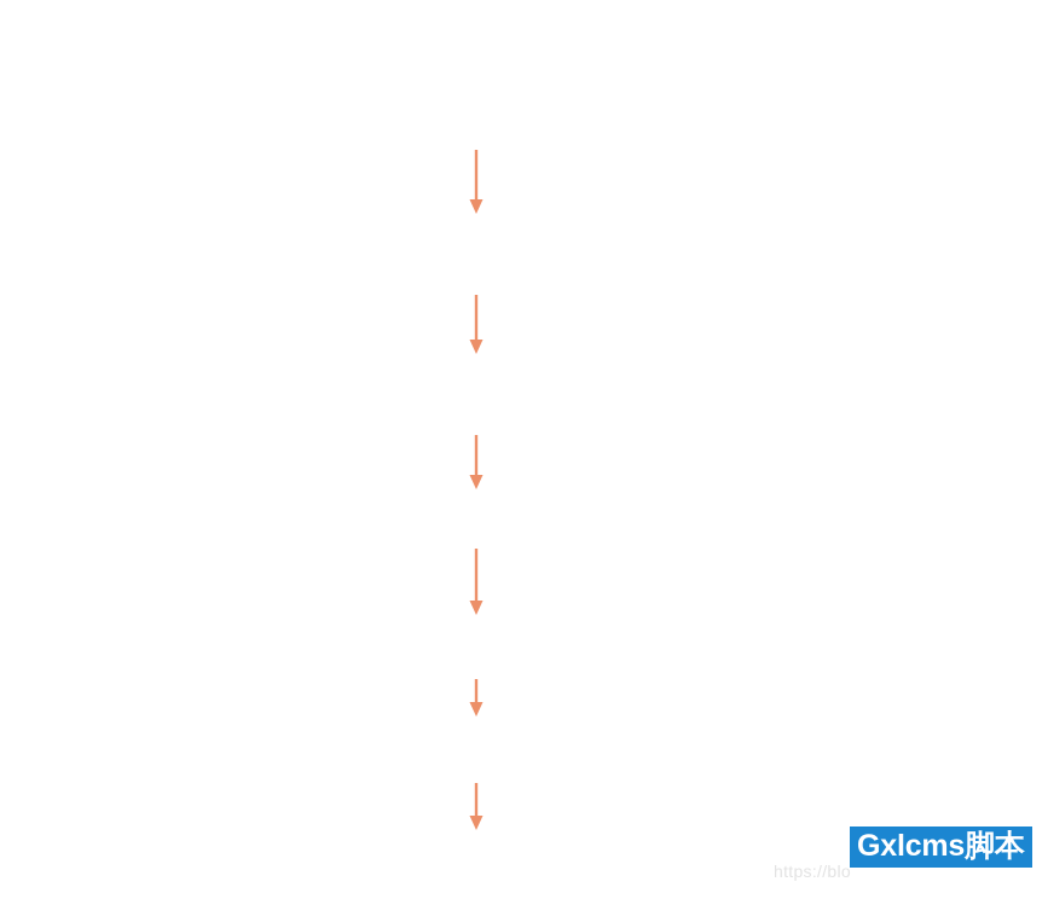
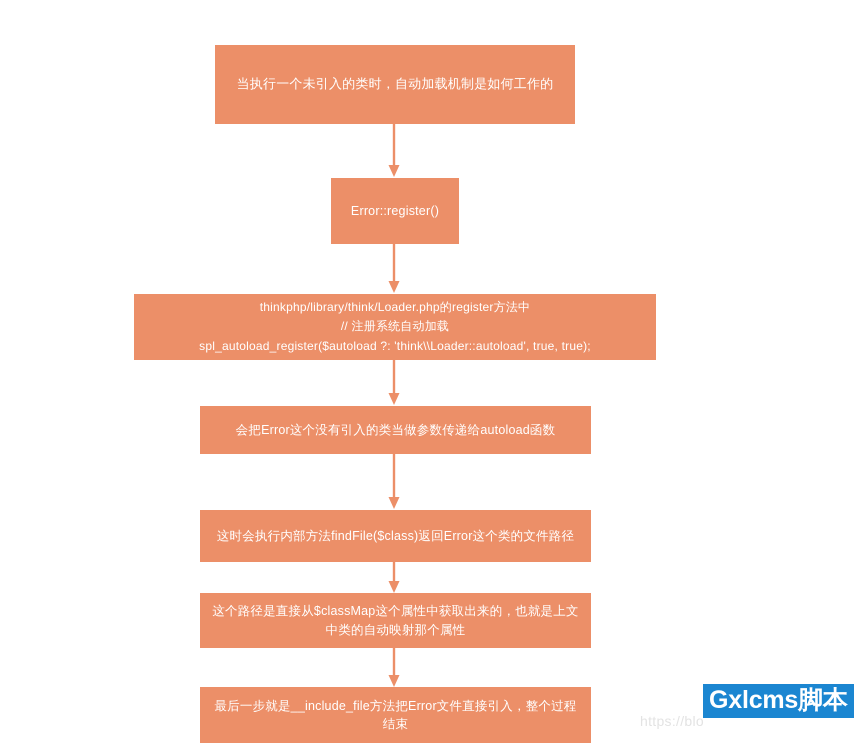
+ 当执行一个未引入的类时，自动加载机制是如何工作的
+ Error::register()
+ thinkphp/library/think/Loader.php的register方法中
+ // 注册系统自动加载
+ spl_autoload_register($autoload ?: 'think\\Loader::autoload', true, true);
+ 会把Error这个没有引入的类当做参数传递给autoload函数
+ 这时会执行内部方法findFile($class)返回Error这个类的文件路径
+ 这个路径是直接从$classMap这个属性中获取出来的，也就是上文中类的自动映射那个属性
+ 最后一步就是__include_file方法把Error文件直接引入，整个过程结束
  https://blo
  Gxlcms脚本
